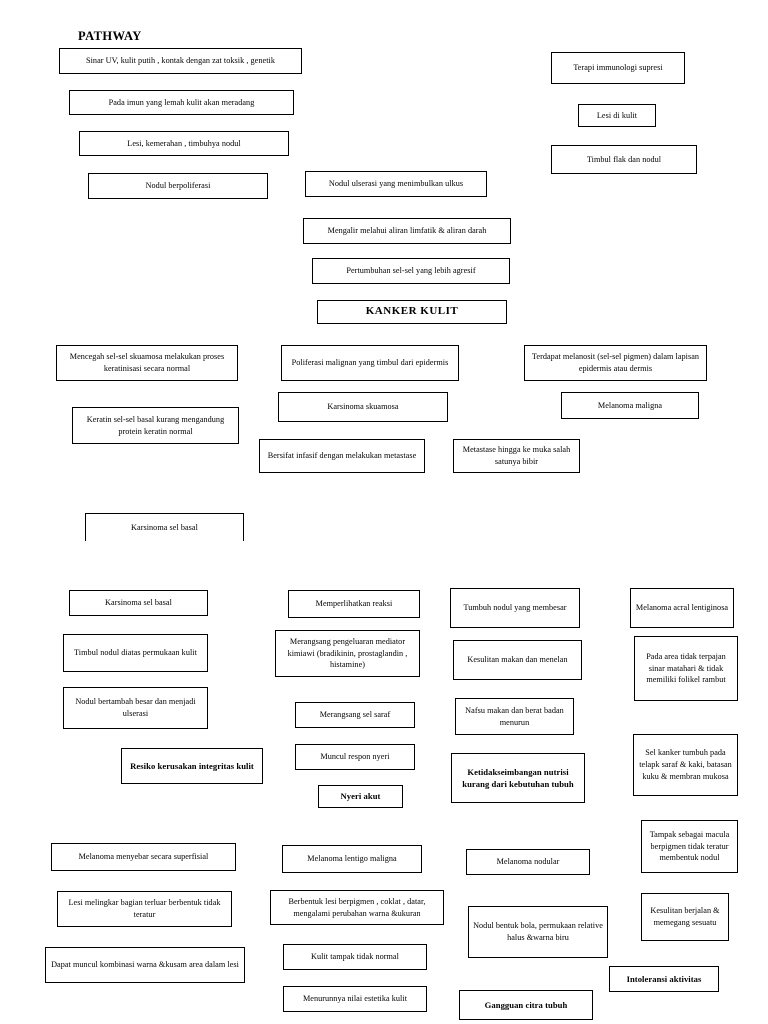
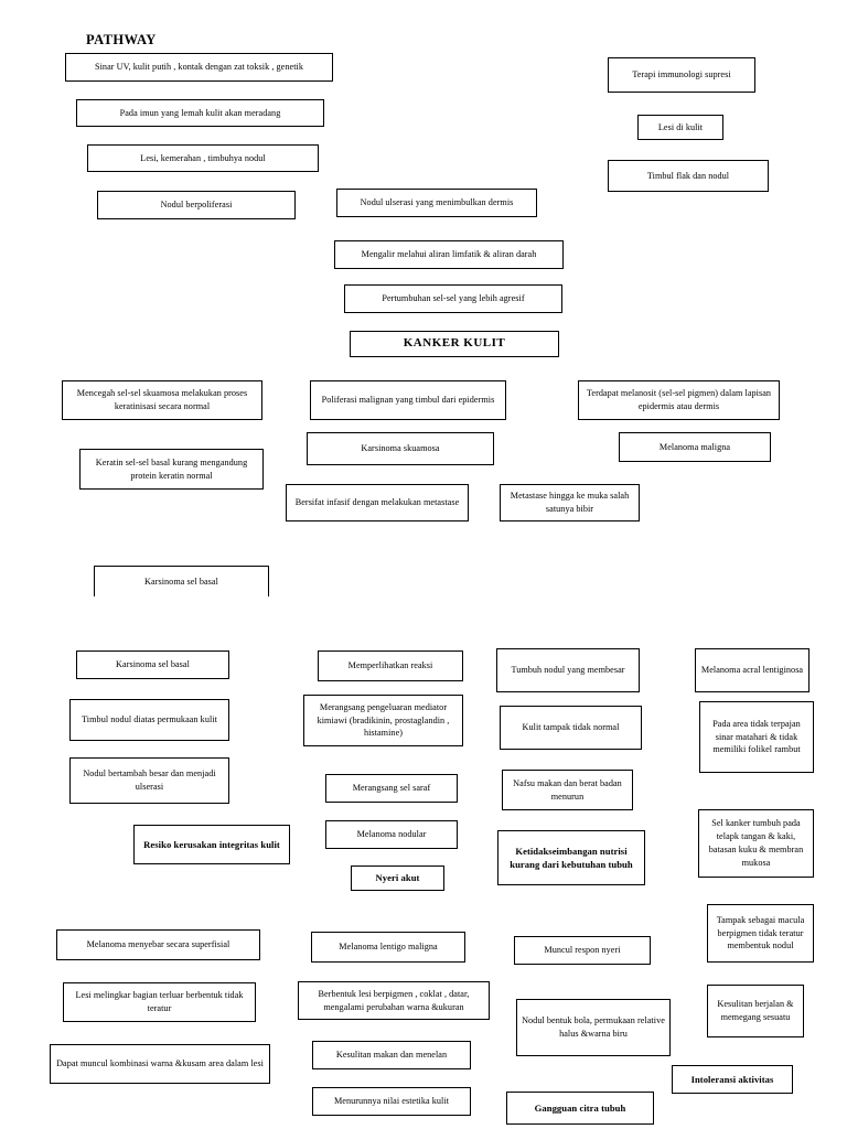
  PATHWAY
  Sinar UV, kulit putih , kontak dengan zat toksik , genetik
  Pada imun yang lemah kulit akan meradang
  Lesi, kemerahan , timbuhya nodul
  Nodul berpoliferasi
  Terapi immunologi supresi
  Lesi di kulit
  Timbul flak dan nodul
- Nodul ulserasi yang menimbulkan ulkus
+ Nodul ulserasi yang menimbulkan dermis
  Mengalir melahui aliran limfatik & aliran darah
  Pertumbuhan sel-sel yang lebih agresif
  KANKER KULIT
  Mencegah sel-sel skuamosa melakukan proses keratinisasi secara normal
  Poliferasi malignan yang timbul dari epidermis
  Terdapat melanosit (sel-sel pigmen) dalam lapisan epidermis atau dermis
  Keratin sel-sel basal kurang mengandung protein keratin normal
  Karsinoma skuamosa
  Melanoma maligna
  Bersifat infasif dengan melakukan metastase
  Metastase hingga ke muka salah satunya bibir
  Karsinoma sel basal
  Karsinoma sel basal
  Timbul nodul diatas permukaan kulit
  Nodul bertambah besar dan menjadi ulserasi
  Resiko kerusakan integritas kulit
  Memperlihatkan reaksi
  Merangsang pengeluaran mediator kimiawi (bradikinin, prostaglandin , histamine)
  Merangsang sel saraf
- Muncul respon nyeri
+ Melanoma nodular
  Nyeri akut
  Tumbuh nodul yang membesar
- Kesulitan makan dan menelan
+ Kulit tampak tidak normal
  Nafsu makan dan berat badan menurun
  Ketidakseimbangan nutrisi kurang dari kebutuhan tubuh
  Melanoma acral lentiginosa
  Pada area tidak terpajan sinar matahari & tidak memiliki folikel rambut
- Sel kanker tumbuh pada telapk saraf & kaki, batasan kuku & membran mukosa
+ Sel kanker tumbuh pada telapk tangan & kaki, batasan kuku & membran mukosa
  Melanoma menyebar secara superfisial
  Lesi melingkar bagian terluar berbentuk tidak teratur
  Dapat muncul kombinasi warna &kusam area dalam lesi
  Melanoma lentigo maligna
  Berbentuk lesi berpigmen , coklat , datar, mengalami perubahan warna &ukuran
- Kulit tampak tidak normal
+ Kesulitan makan dan menelan
  Menurunnya nilai estetika kulit
- Melanoma nodular
+ Muncul respon nyeri
  Nodul bentuk bola, permukaan relative halus &warna biru
  Gangguan citra tubuh
  Tampak sebagai macula berpigmen tidak teratur membentuk nodul
  Kesulitan berjalan & memegang sesuatu
  Intoleransi aktivitas
